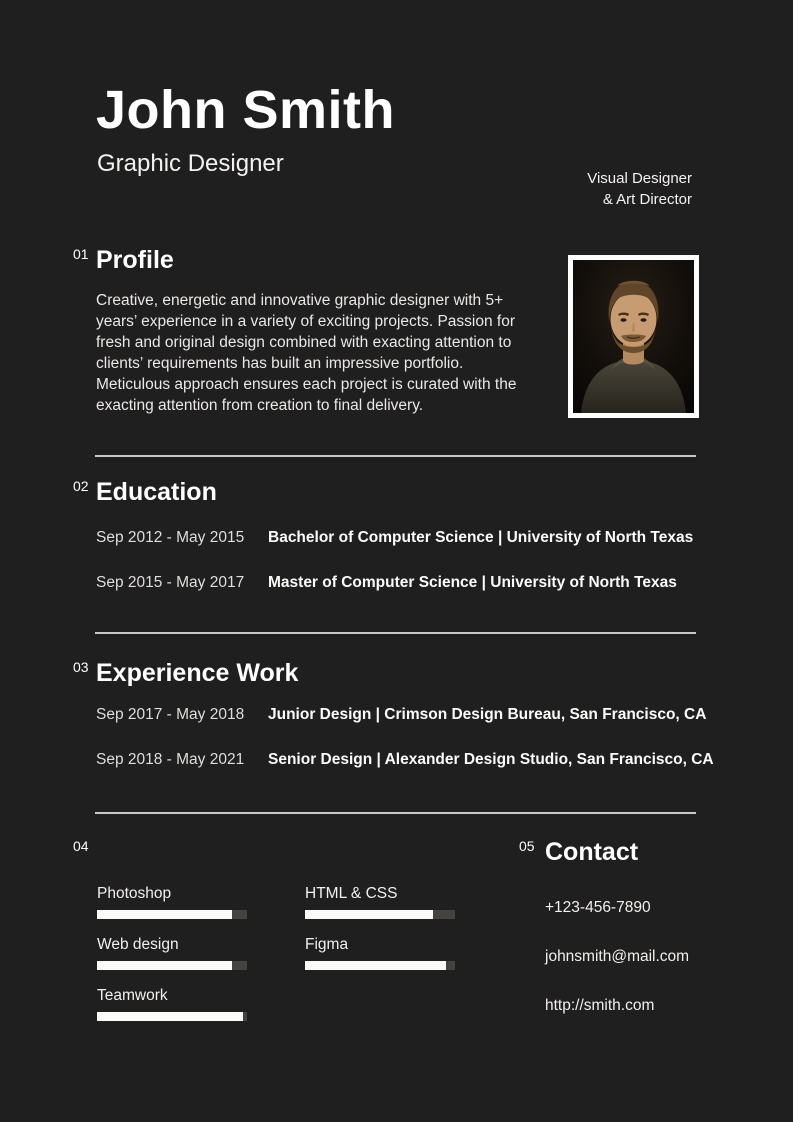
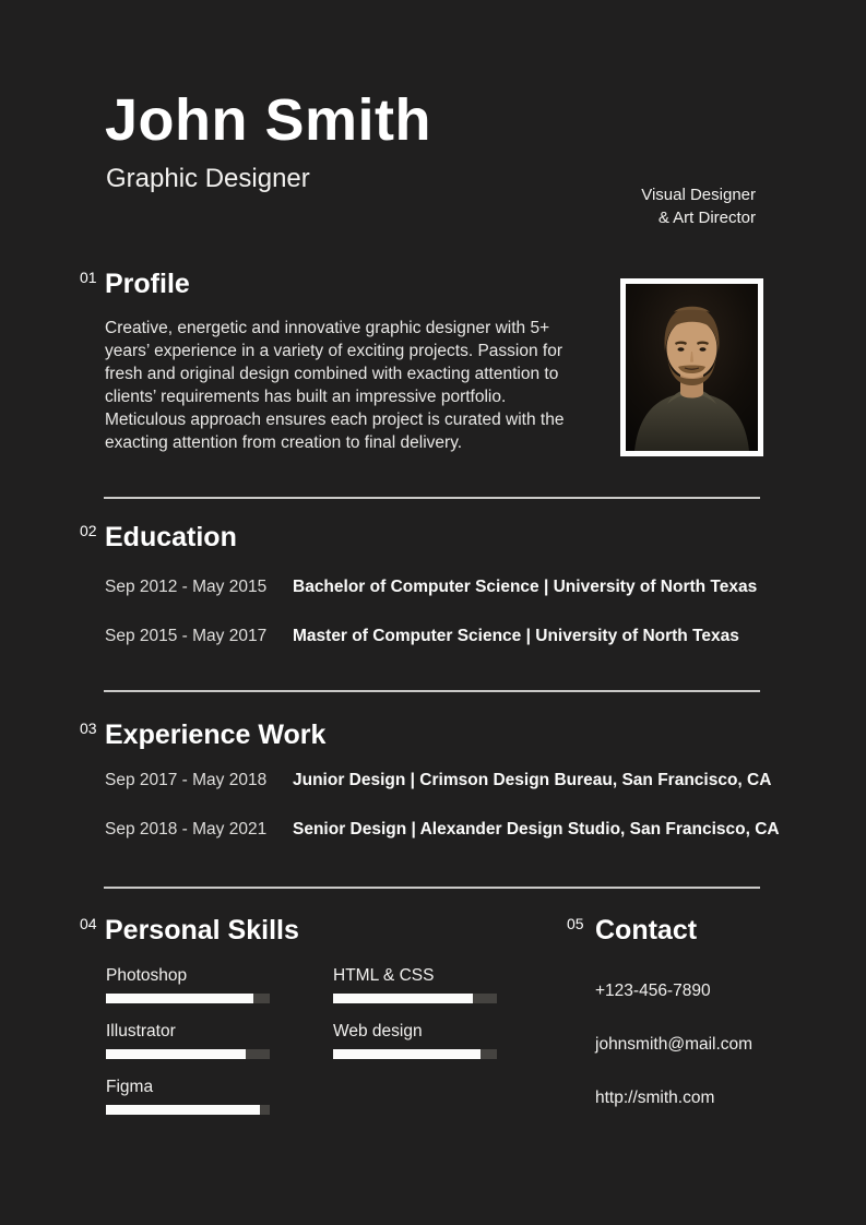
  John Smith
  Graphic Designer
  Visual Designer
  & Art Director
  01
  Profile
  Creative, energetic and innovative graphic designer with 5+ years’ experience in a variety of exciting projects. Passion for fresh and original design combined with exacting attention to clients’ requirements has built an impressive portfolio. Meticulous approach ensures each project is curated with the exacting attention from creation to final delivery.
  02
  Education
  Sep 2012 - May 2015
  Bachelor of Computer Science | University of North Texas
  Sep 2015 - May 2017
  Master of Computer Science | University of North Texas
  03
  Experience Work
  Sep 2017 - May 2018
  Junior Design | Crimson Design Bureau, San Francisco, CA
  Sep 2018 - May 2021
  Senior Design | Alexander Design Studio, San Francisco, CA
  04
+ Personal Skills
  Photoshop
  HTML & CSS
+ Illustrator
  Web design
  Figma
- Teamwork
  05
  Contact
  +123-456-7890
  johnsmith@mail.com
  http://smith.com
